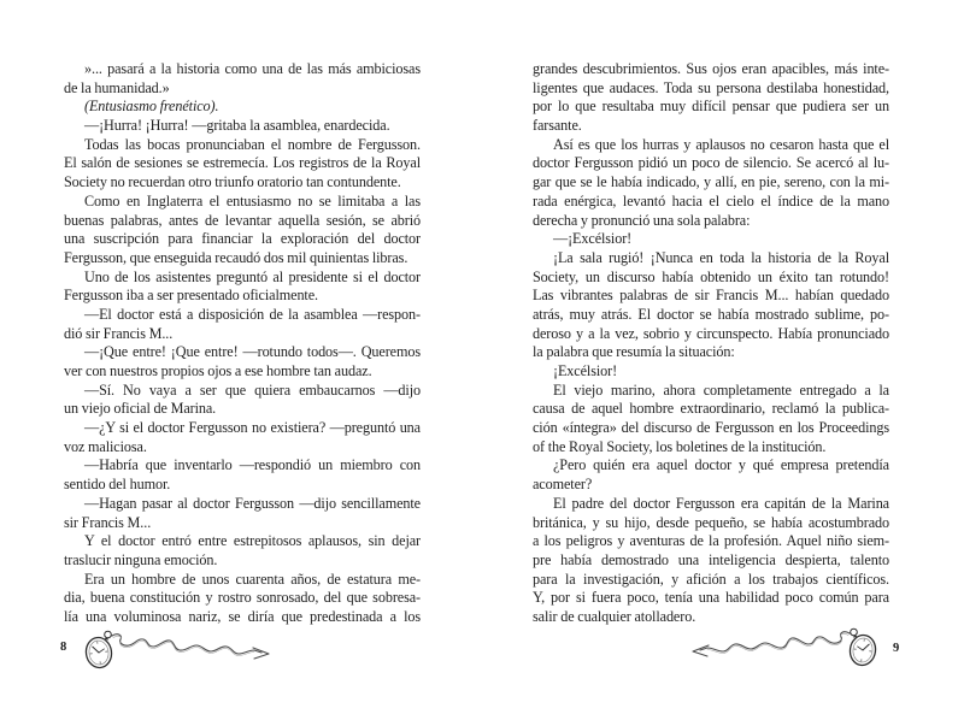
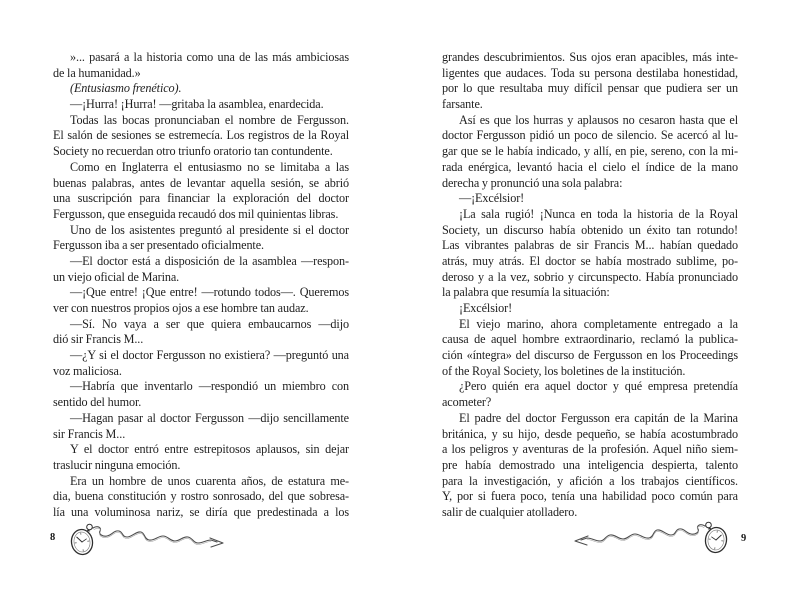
  »... pasará a la historia como una de las más ambiciosas
  de la humanidad.»
  (Entusiasmo frenético).
  —¡Hurra! ¡Hurra! —gritaba la asamblea, enardecida.
  Todas las bocas pronunciaban el nombre de Fergusson.
  El salón de sesiones se estremecía. Los registros de la Royal
  Society no recuerdan otro triunfo oratorio tan contundente.
  Como en Inglaterra el entusiasmo no se limitaba a las
  buenas palabras, antes de levantar aquella sesión, se abrió
  una suscripción para financiar la exploración del doctor
  Fergusson, que enseguida recaudó dos mil quinientas libras.
  Uno de los asistentes preguntó al presidente si el doctor
  Fergusson iba a ser presentado oficialmente.
  —El doctor está a disposición de la asamblea —respon-
- dió sir Francis M...
+ un viejo oficial de Marina.
  —¡Que entre! ¡Que entre! —rotundo todos—. Queremos
  ver con nuestros propios ojos a ese hombre tan audaz.
  —Sí. No vaya a ser que quiera embaucarnos —dijo
- un viejo oficial de Marina.
+ dió sir Francis M...
  —¿Y si el doctor Fergusson no existiera? —preguntó una
  voz maliciosa.
  —Habría que inventarlo —respondió un miembro con
  sentido del humor.
  —Hagan pasar al doctor Fergusson —dijo sencillamente
  sir Francis M...
  Y el doctor entró entre estrepitosos aplausos, sin dejar
  traslucir ninguna emoción.
  Era un hombre de unos cuarenta años, de estatura me-
  dia, buena constitución y rostro sonrosado, del que sobresa-
  lía una voluminosa nariz, se diría que predestinada a los
  8
  grandes descubrimientos. Sus ojos eran apacibles, más inte-
  ligentes que audaces. Toda su persona destilaba honestidad,
  por lo que resultaba muy difícil pensar que pudiera ser un
  farsante.
  Así es que los hurras y aplausos no cesaron hasta que el
  doctor Fergusson pidió un poco de silencio. Se acercó al lu-
  gar que se le había indicado, y allí, en pie, sereno, con la mi-
  rada enérgica, levantó hacia el cielo el índice de la mano
  derecha y pronunció una sola palabra:
  —¡Excélsior!
  ¡La sala rugió! ¡Nunca en toda la historia de la Royal
  Society, un discurso había obtenido un éxito tan rotundo!
  Las vibrantes palabras de sir Francis M... habían quedado
  atrás, muy atrás. El doctor se había mostrado sublime, po-
  deroso y a la vez, sobrio y circunspecto. Había pronunciado
  la palabra que resumía la situación:
  ¡Excélsior!
  El viejo marino, ahora completamente entregado a la
  causa de aquel hombre extraordinario, reclamó la publica-
  ción «íntegra» del discurso de Fergusson en los Proceedings
  of the Royal Society, los boletines de la institución.
  ¿Pero quién era aquel doctor y qué empresa pretendía
  acometer?
  El padre del doctor Fergusson era capitán de la Marina
  británica, y su hijo, desde pequeño, se había acostumbrado
  a los peligros y aventuras de la profesión. Aquel niño siem-
  pre había demostrado una inteligencia despierta, talento
  para la investigación, y afición a los trabajos científicos.
  Y, por si fuera poco, tenía una habilidad poco común para
  salir de cualquier atolladero.
  9
